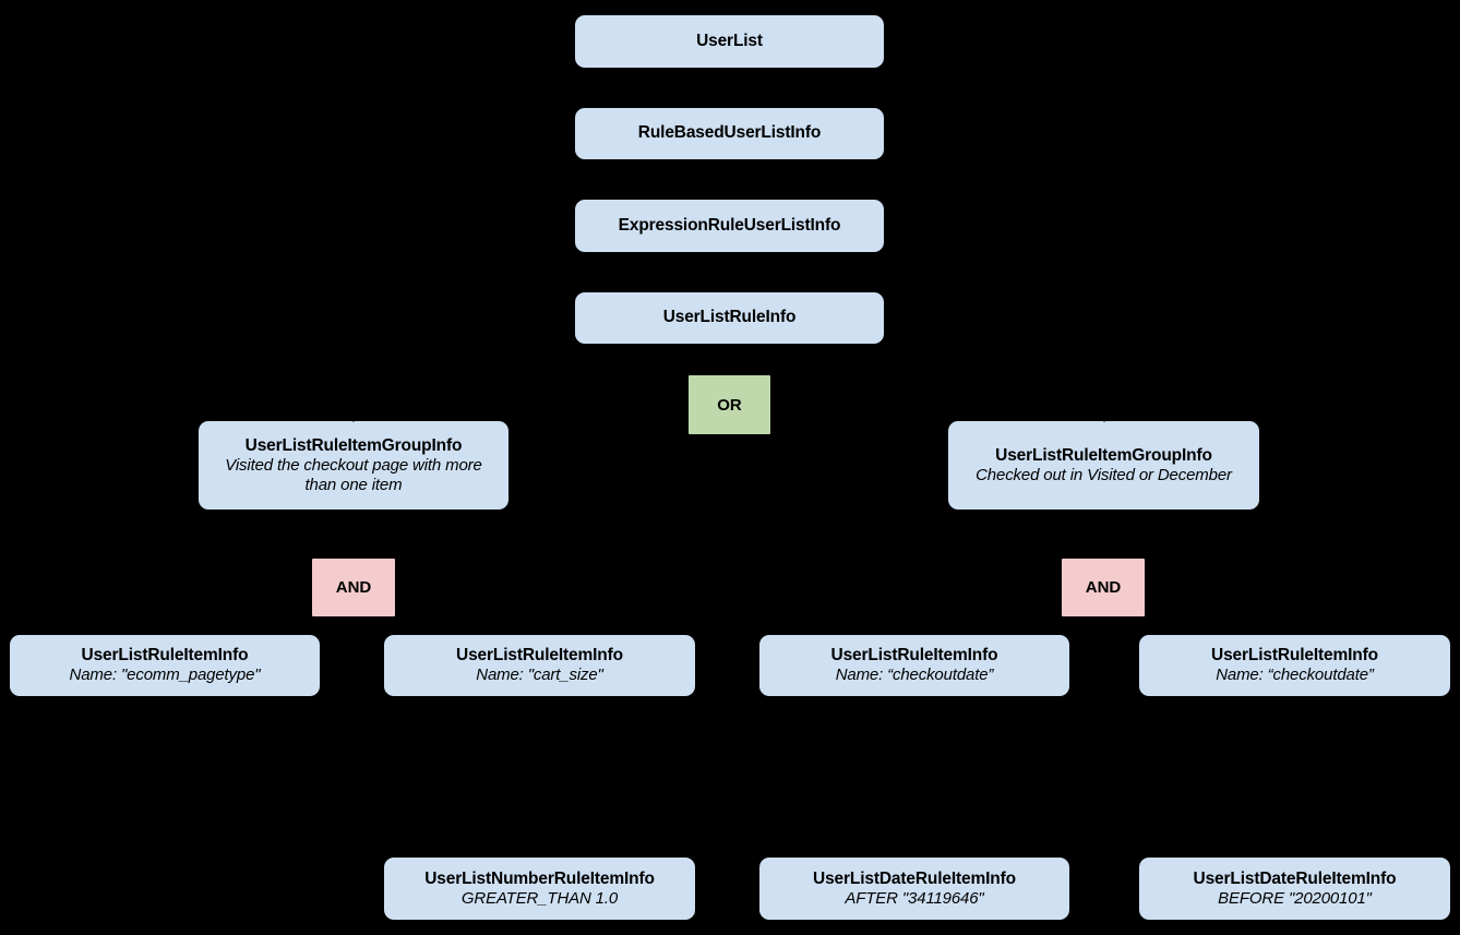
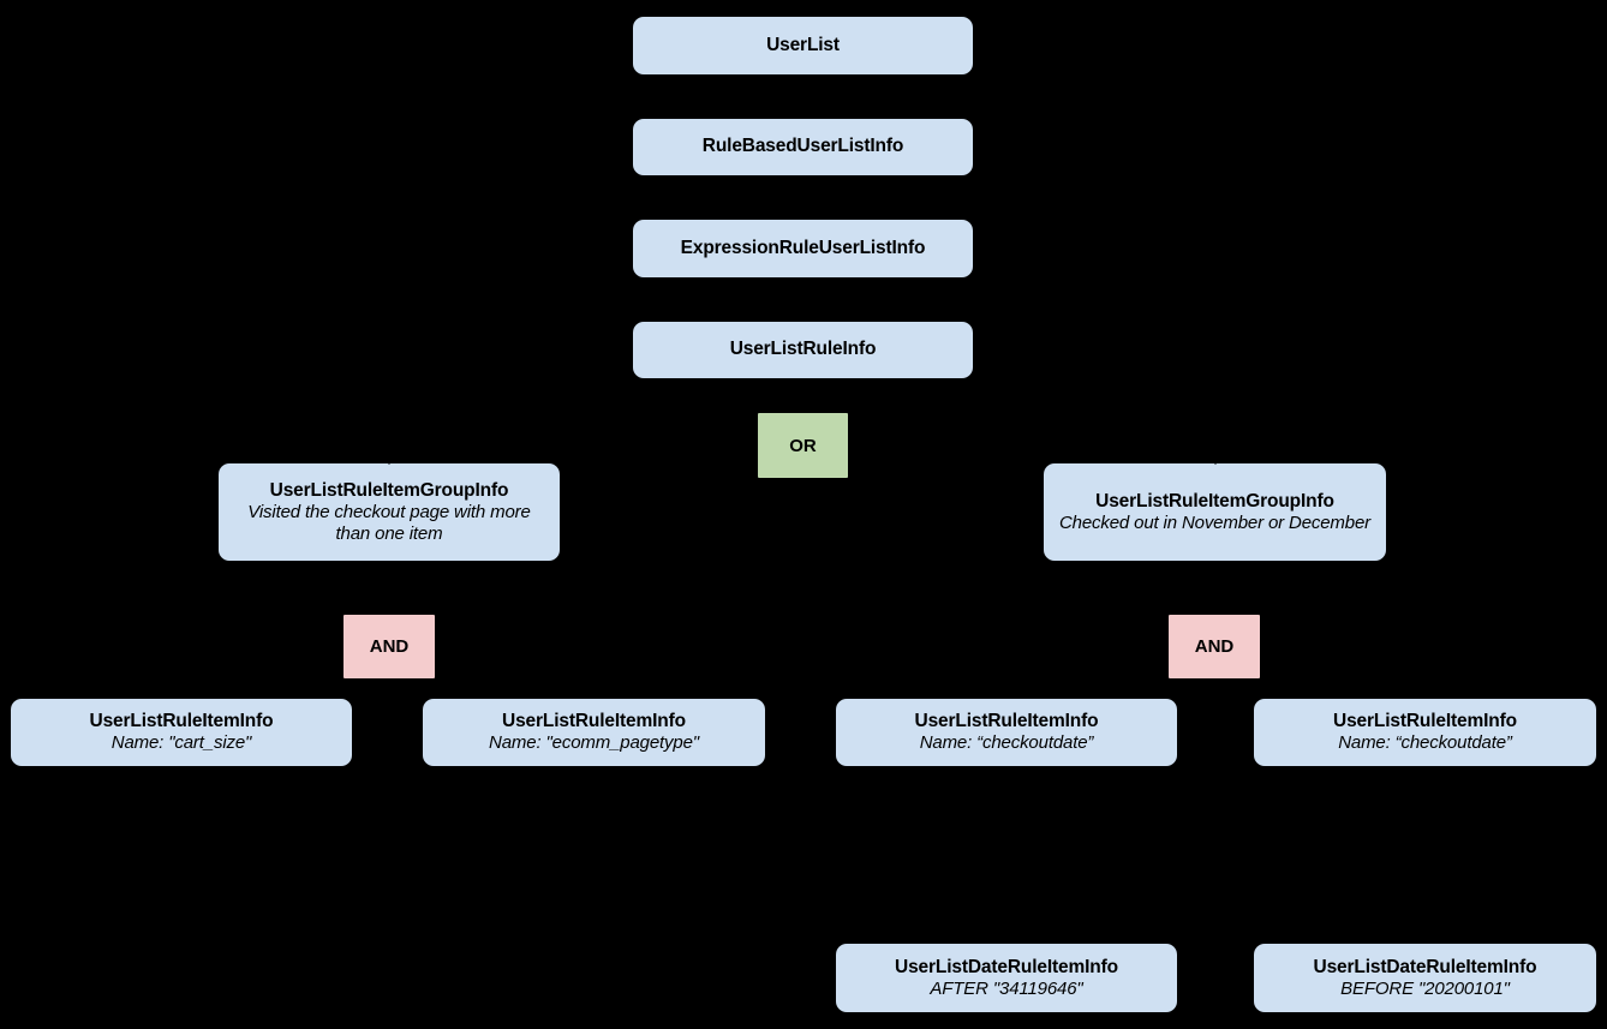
  UserList
  RuleBasedUserListInfo
  ExpressionRuleUserListInfo
  UserListRuleInfo
  OR
  UserListRuleItemGroupInfo
  Visited the checkout page with more than one item
  UserListRuleItemGroupInfo
- Checked out in Visited or December
+ Checked out in November or December
  AND
  AND
  UserListRuleItemInfo
- Name: "ecomm_pagetype"
+ Name: "cart_size"
  UserListRuleItemInfo
- Name: "cart_size"
+ Name: "ecomm_pagetype"
  UserListRuleItemInfo
  Name: “checkoutdate”
  UserListRuleItemInfo
  Name: “checkoutdate”
- UserListNumberRuleItemInfo
- GREATER_THAN 1.0
  UserListDateRuleItemInfo
  AFTER "34119646"
  UserListDateRuleItemInfo
  BEFORE "20200101"
